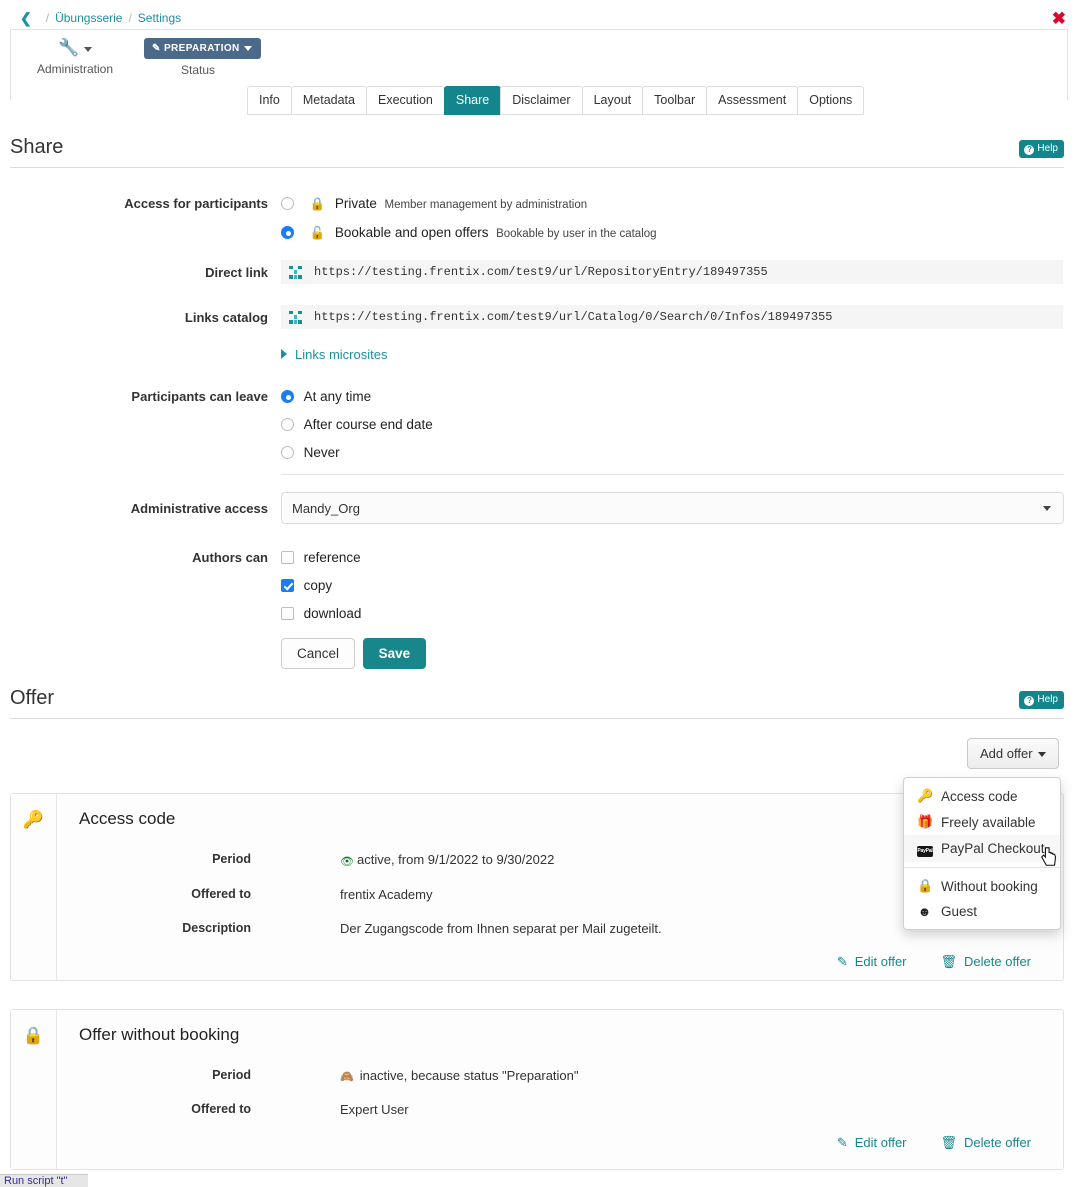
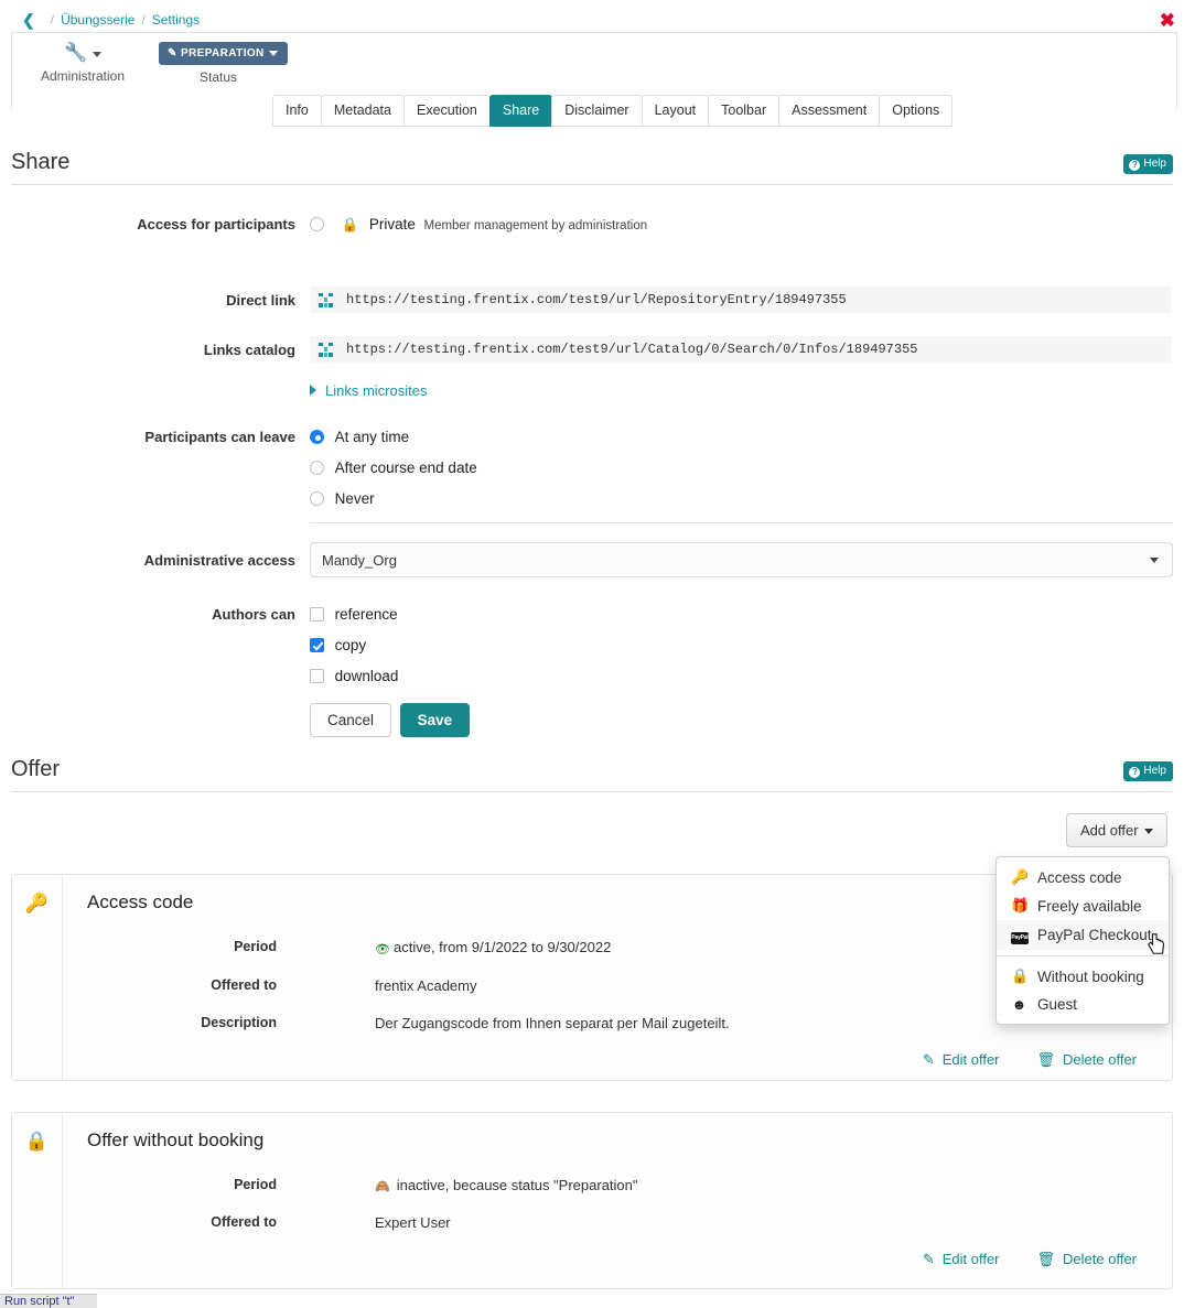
  ❮
  /
  Übungsserie
  /
  Settings
  ✖
  🔧
  Administration
  ✎ PREPARATION
  Status
  Info
  Metadata
  Execution
  Share
  Disclaimer
  Layout
  Toolbar
  Assessment
  Options
  Share
  ? Help
  Access for participants
  🔒 Private Member management by administration
- 🔓 Bookable and open offers Bookable by user in the catalog
  Direct link
  https://testing.frentix.com/test9/url/RepositoryEntry/189497355
  Links catalog
  https://testing.frentix.com/test9/url/Catalog/0/Search/0/Infos/189497355
  Links microsites
  Participants can leave
  At any time
  After course end date
  Never
  Administrative access
  Mandy_Org
  Authors can
  reference
  copy
  download
  Cancel Save
  Offer
  ? Help
  Add offer
  🔑
  Access code
  🎁
  Freely available
  PayPal Checkout
  🔒
  Without booking
  ☻
  Guest
  🔑
  Access code
  Period
  👁 active, from 9/1/2022 to 9/30/2022
  Offered to
  frentix Academy
  Description
  Der Zugangscode from Ihnen separat per Mail zugeteilt.
  ✎ Edit offer
  🗑 Delete offer
  🔒
  Offer without booking
  Period
  🙈 inactive, because status "Preparation"
  Offered to
  Expert User
  ✎ Edit offer
  🗑 Delete offer
  Run script "t"
